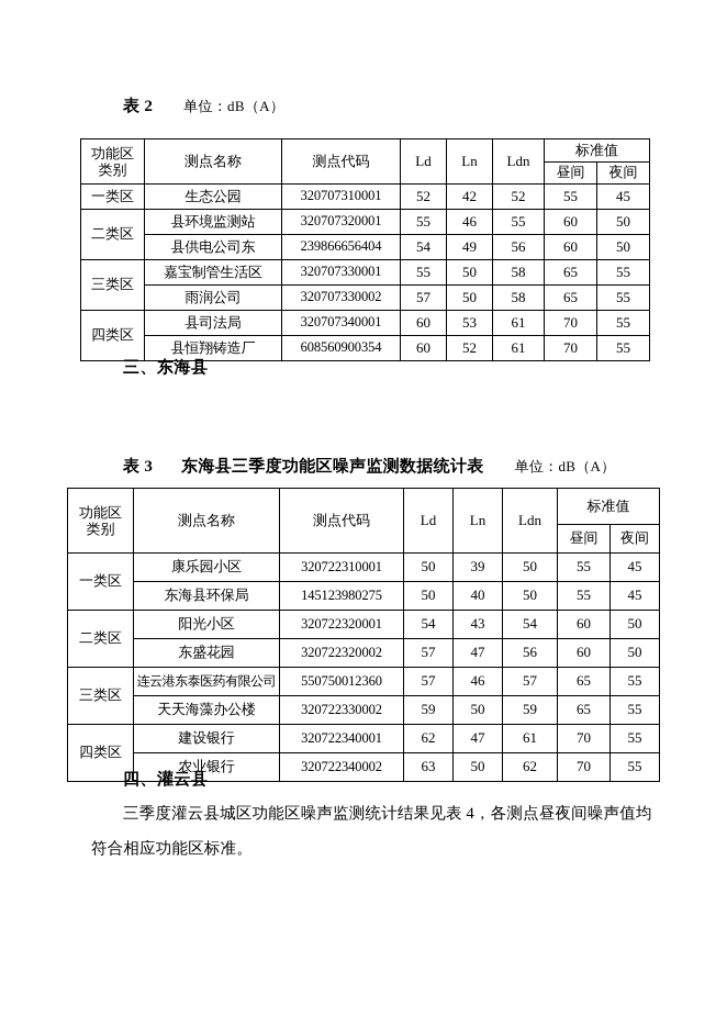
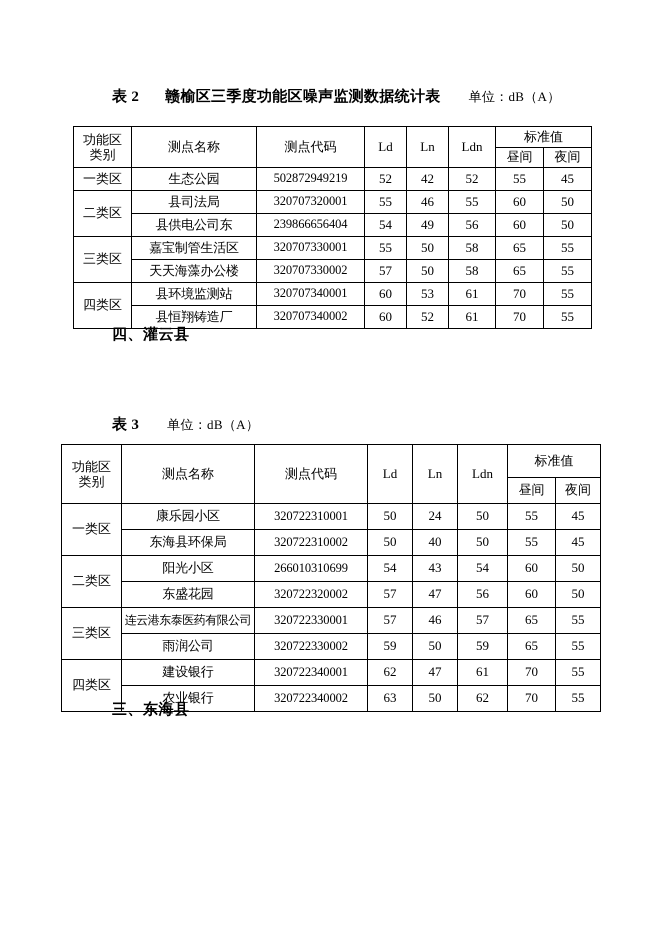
  表 2
+ 赣榆区三季度功能区噪声监测数据统计表
  单位：dB（A）
  功能区 类别	测点名称	测点代码	Ld	Ln	Ldn	标准值
  昼间	夜间
- 一类区	生态公园	320707310001	52	42	52	55	45
+ 一类区	生态公园	502872949219	52	42	52	55	45
- 二类区	县环境监测站	320707320001	55	46	55	60	50
+ 二类区	县司法局	320707320001	55	46	55	60	50
  县供电公司东	239866656404	54	49	56	60	50
  三类区	嘉宝制管生活区	320707330001	55	50	58	65	55
- 雨润公司	320707330002	57	50	58	65	55
+ 天天海藻办公楼	320707330002	57	50	58	65	55
- 四类区	县司法局	320707340001	60	53	61	70	55
+ 四类区	县环境监测站	320707340001	60	53	61	70	55
- 县恒翔铸造厂	608560900354	60	52	61	70	55
+ 县恒翔铸造厂	320707340002	60	52	61	70	55
- 三、东海县
+ 四、灌云县
  表 3
- 东海县三季度功能区噪声监测数据统计表
  单位：dB（A）
  功能区 类别	测点名称	测点代码	Ld	Ln	Ldn	标准值
  昼间	夜间
- 一类区	康乐园小区	320722310001	50	39	50	55	45
+ 一类区	康乐园小区	320722310001	50	24	50	55	45
- 东海县环保局	145123980275	50	40	50	55	45
+ 东海县环保局	320722310002	50	40	50	55	45
- 二类区	阳光小区	320722320001	54	43	54	60	50
+ 二类区	阳光小区	266010310699	54	43	54	60	50
  东盛花园	320722320002	57	47	56	60	50
- 三类区	连云港东泰医药有限公司	550750012360	57	46	57	65	55
+ 三类区	连云港东泰医药有限公司	320722330001	57	46	57	65	55
- 天天海藻办公楼	320722330002	59	50	59	65	55
+ 雨润公司	320722330002	59	50	59	65	55
  四类区	建设银行	320722340001	62	47	61	70	55
  农业银行	320722340002	63	50	62	70	55
- 四、灌云县
+ 三、东海县
- 三季度灌云县城区功能区噪声监测统计结果见表 4，各测点昼夜间噪声值均符合相应功能区标准。
